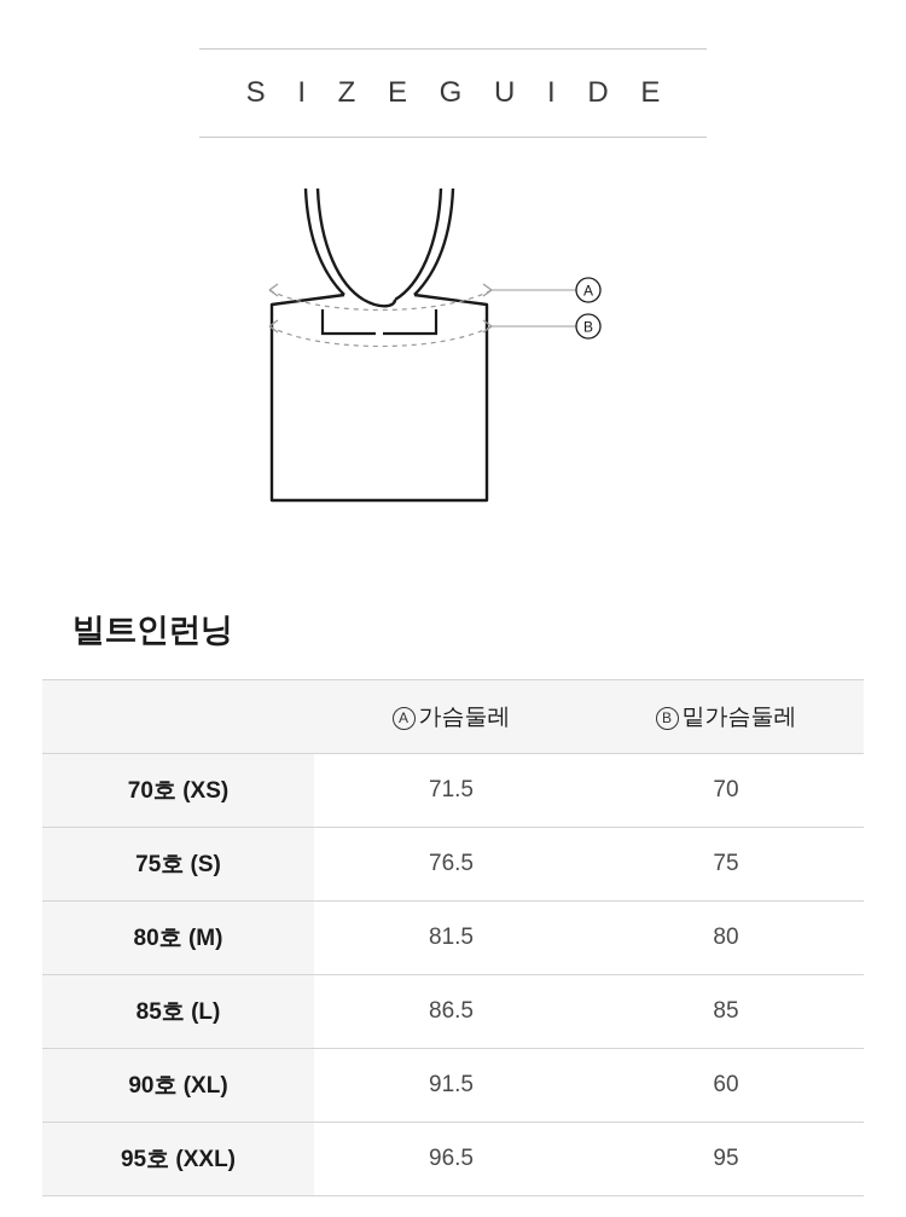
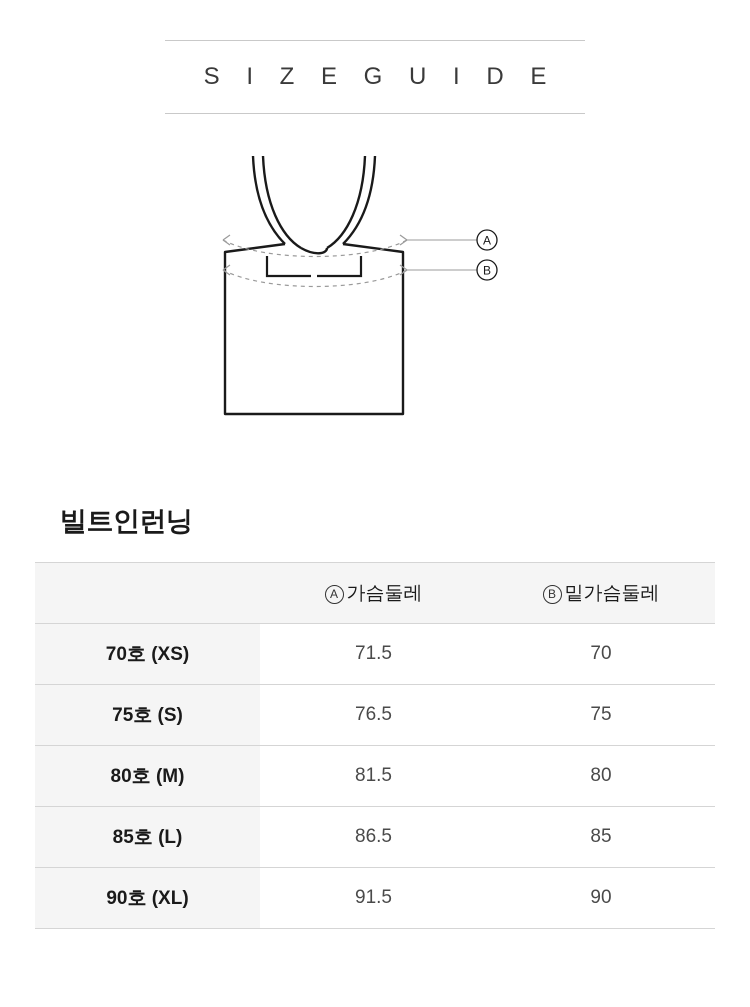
  S I Z E G U I D E
  A
  B
  빌트인런닝
  	A 가슴둘레	B 밑가슴둘레
  70호 (XS)	71.5	70
  75호 (S)	76.5	75
  80호 (M)	81.5	80
  85호 (L)	86.5	85
- 90호 (XL)	91.5	60
+ 90호 (XL)	91.5	90
- 95호 (XXL)	96.5	95
